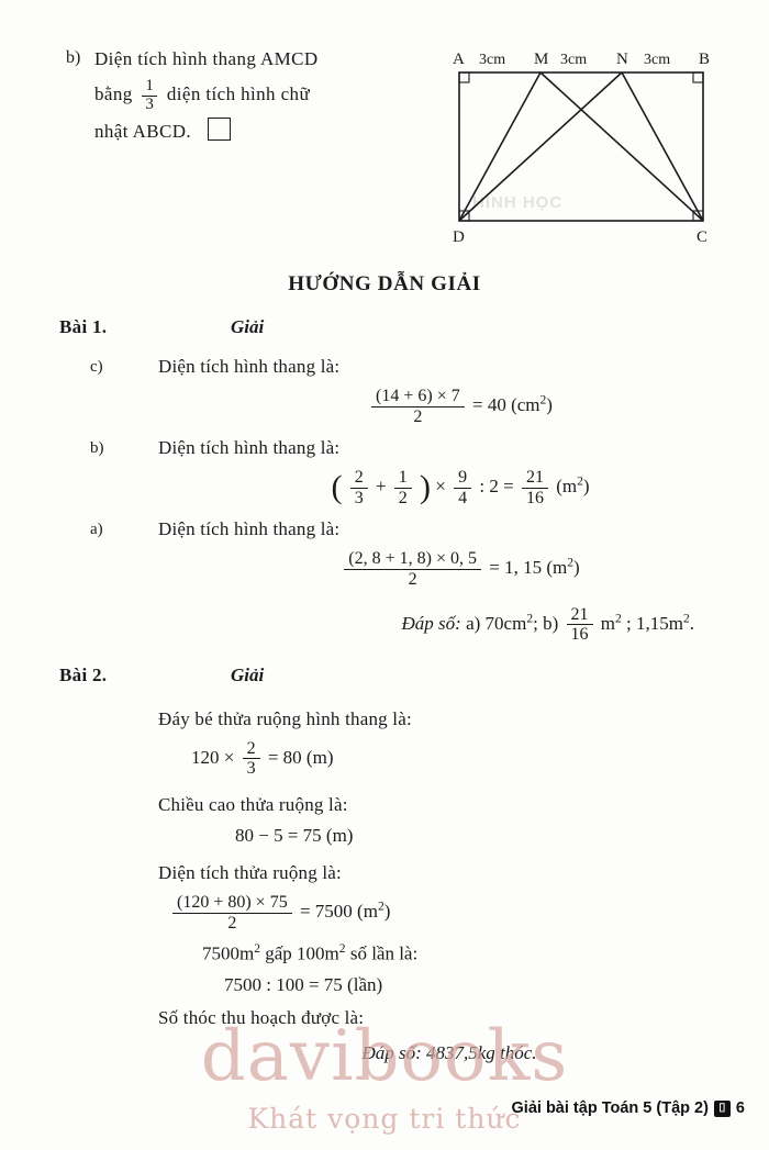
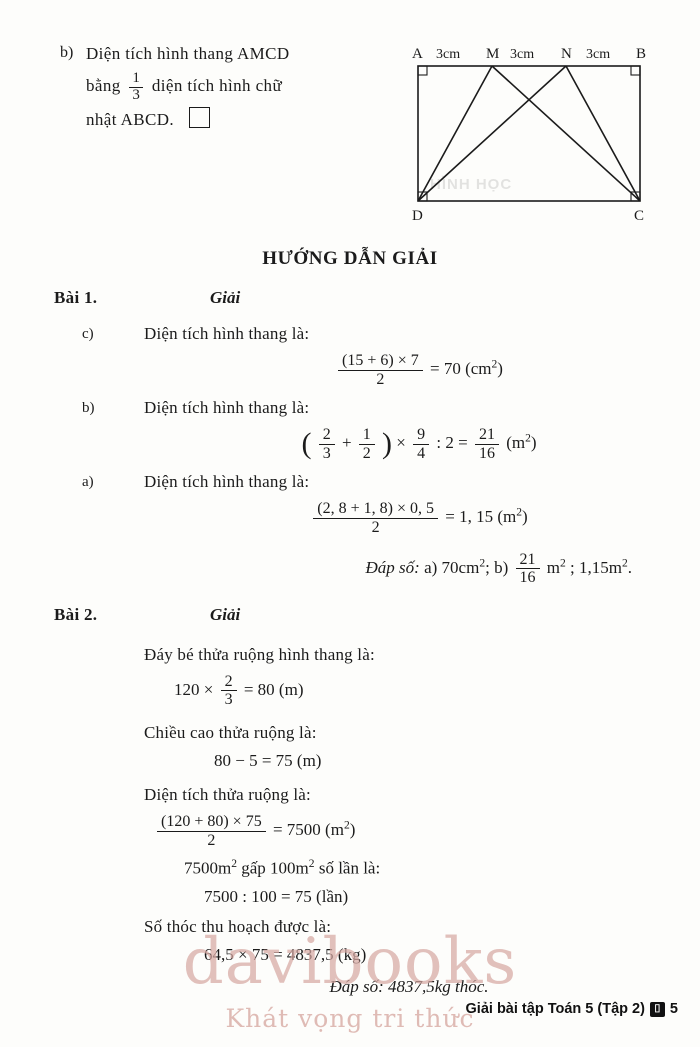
  b)
  Diện tích hình thang AMCD
  bằng
  1
  3
  diện tích hình chữ
  nhật ABCD.
  ÌNH HỌC
  A
  B
  D
  C
  M
  N
  3cm
  3cm
  3cm
  HƯỚNG DẪN GIẢI
  Bài 1.
  Giải
  c)
  Diện tích hình thang là:
- (14 + 6) × 7
+ (15 + 6) × 7
  2
- = 40 (cm2)
+ = 70 (cm2)
  b)
  Diện tích hình thang là:
  (
  2
  3
  +
  1
  2
  ) ×
  9
  4
  : 2 =
  21
  16
  (m2)
  a)
  Diện tích hình thang là:
  (2, 8 + 1, 8) × 0, 5
  2
  = 1, 15 (m2)
  Đáp số: a) 70cm2; b)
  21
  16
  m2 ; 1,15m2.
  Bài 2.
  Giải
  Đáy bé thửa ruộng hình thang là:
  120 ×
  2
  3
  = 80 (m)
  Chiều cao thửa ruộng là:
  80 − 5 = 75 (m)
  Diện tích thửa ruộng là:
  (120 + 80) × 75
  2
  = 7500 (m2)
  7500m2 gấp 100m2 số lần là:
  7500 : 100 = 75 (lần)
  Số thóc thu hoạch được là:
+ 64,5 × 75 = 4837,5 (kg)
  Đáp số: 4837,5kg thóc.
  davibooks
  Khát vọng tri thức
  Giải bài tập Toán 5 (Tập 2)
  ⌷
- 6
+ 5
